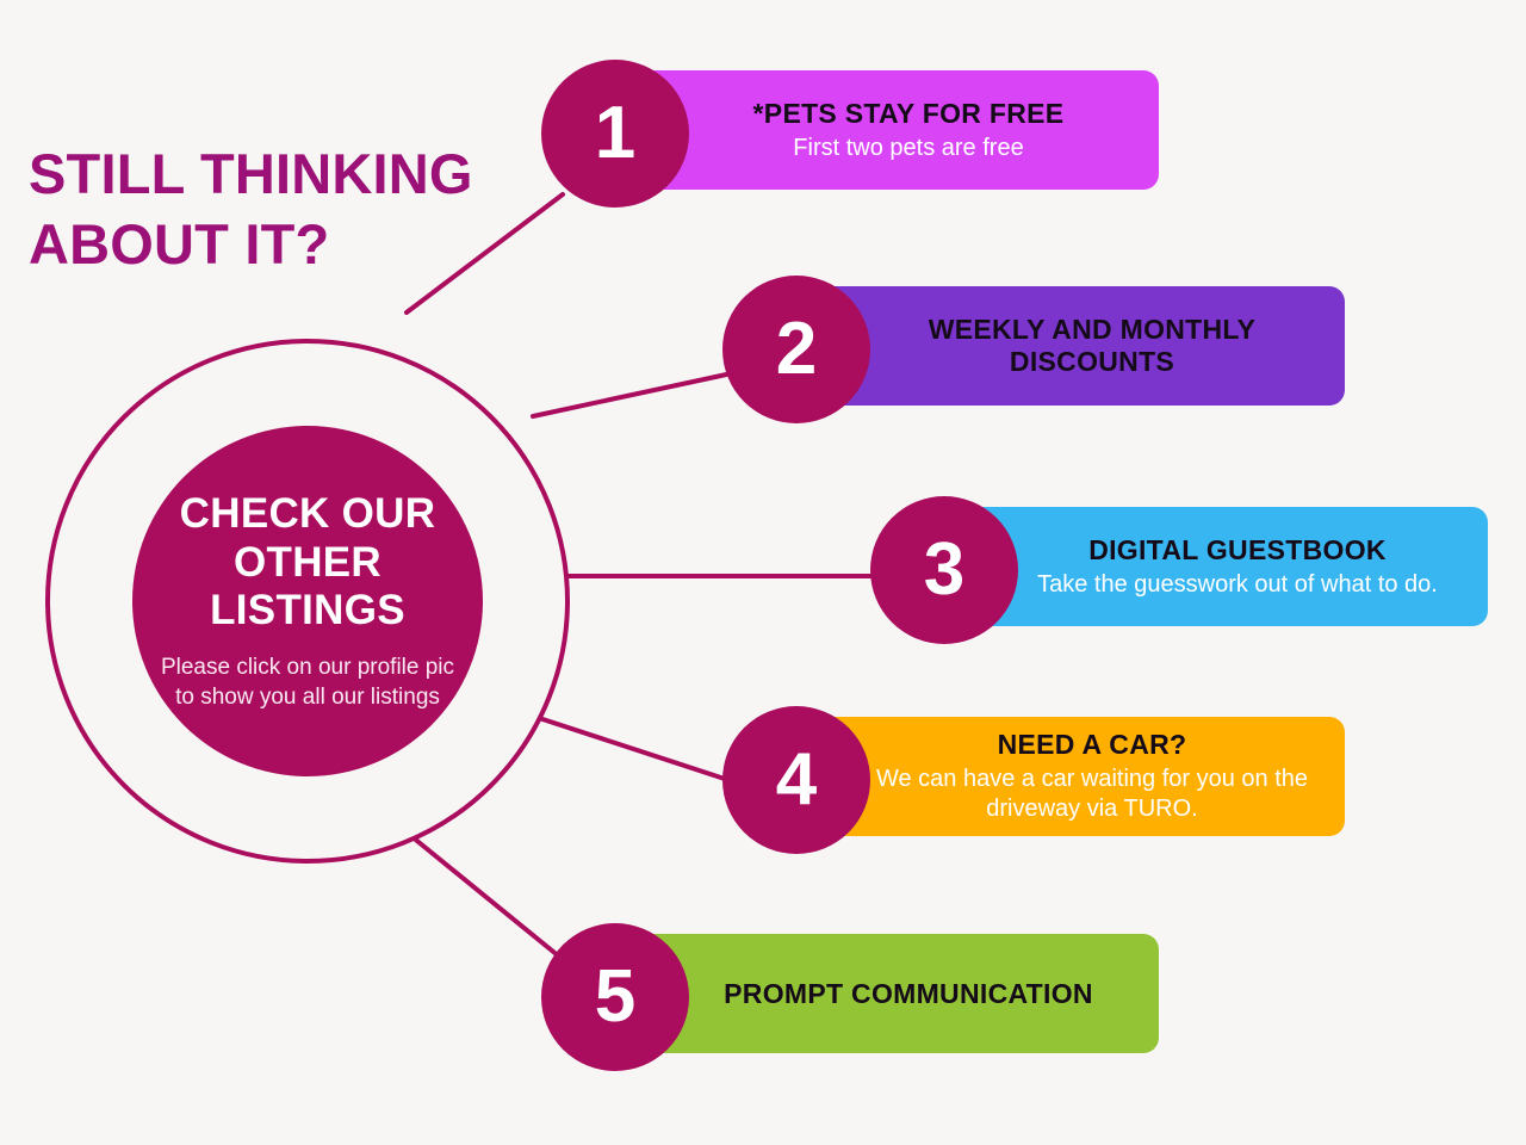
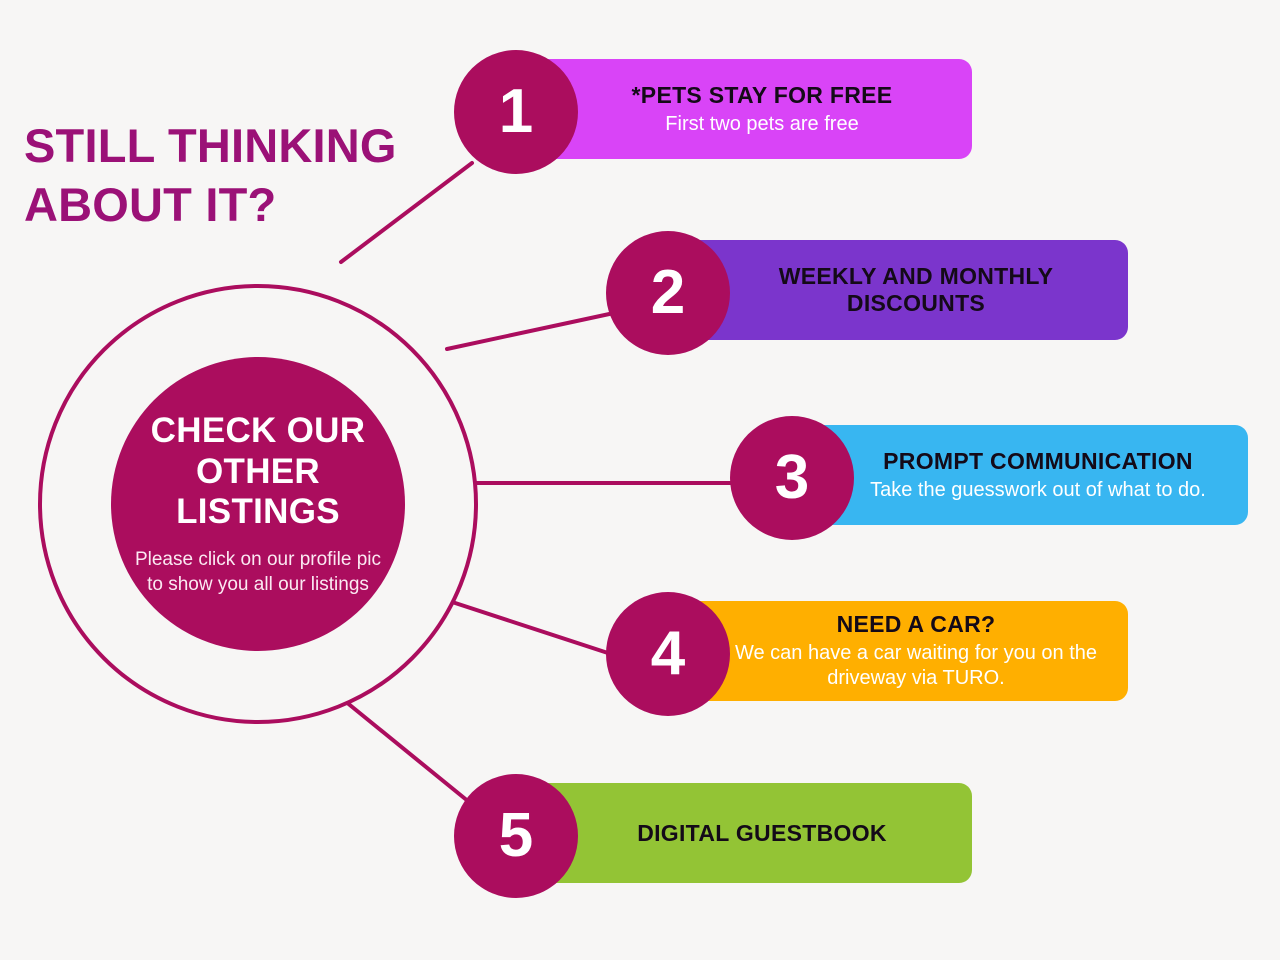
  STILL THINKING
  ABOUT IT?
  CHECK OUR OTHER LISTINGS
  Please click on our profile pic to show you all our listings
  *PETS STAY FOR FREE
  First two pets are free
  1
  WEEKLY AND MONTHLY DISCOUNTS
  2
- DIGITAL GUESTBOOK
+ PROMPT COMMUNICATION
  Take the guesswork out of what to do.
  3
  NEED A CAR?
  We can have a car waiting for you on the driveway via TURO.
  4
- PROMPT COMMUNICATION
+ DIGITAL GUESTBOOK
  5
